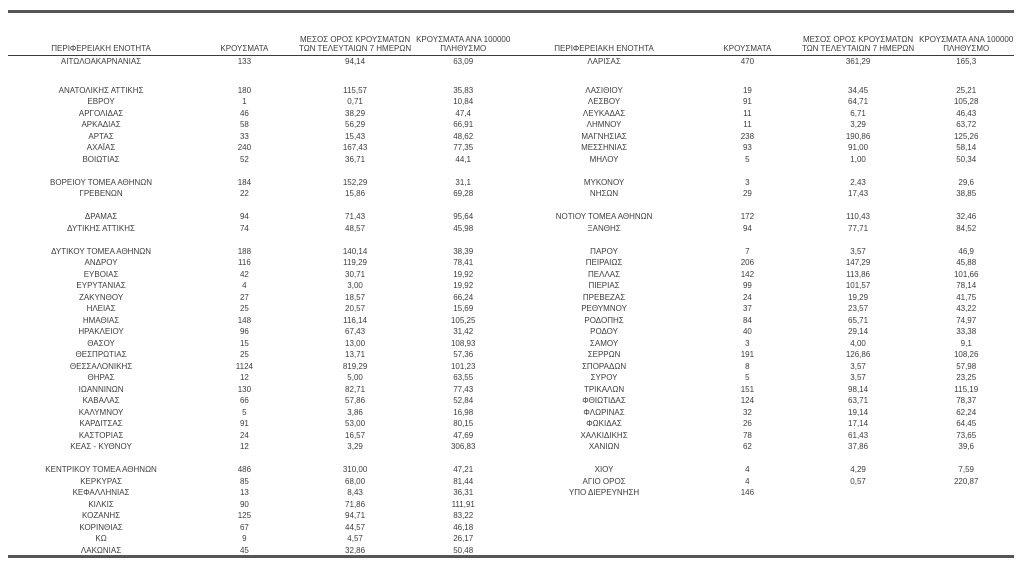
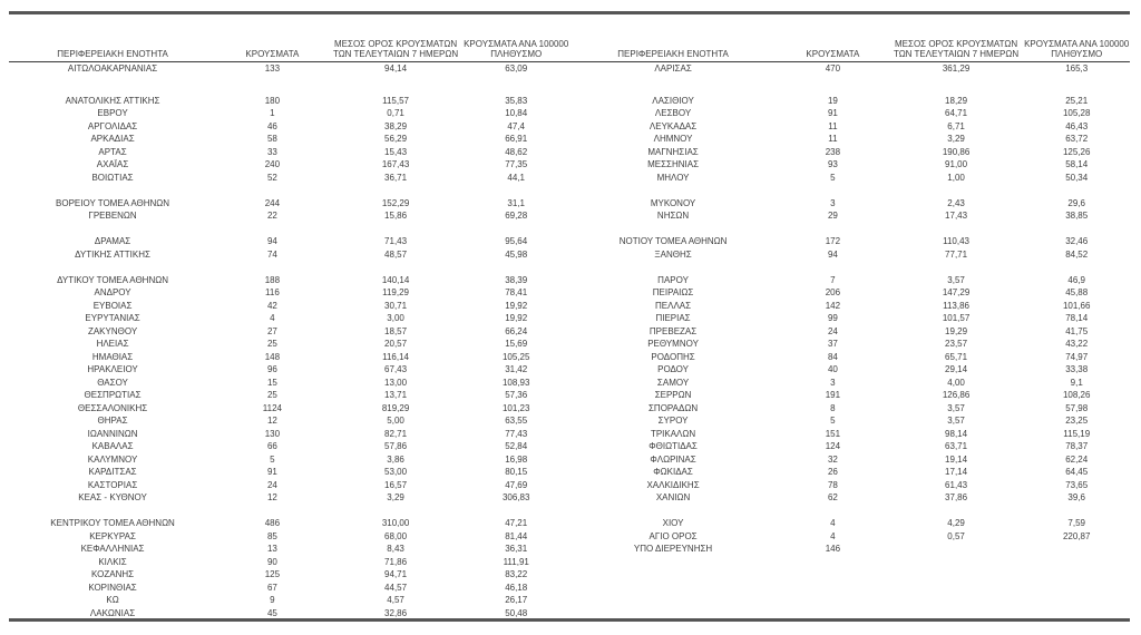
  ΠΕΡΙΦΕΡΕΙΑΚΗ ΕΝΟΤΗΤΑ	ΚΡΟΥΣΜΑΤΑ	ΜΕΣΟΣ ΟΡΟΣ ΚΡΟΥΣΜΑΤΩΝ ΤΩΝ ΤΕΛΕΥΤΑΙΩΝ 7 ΗΜΕΡΩΝ	ΚΡΟΥΣΜΑΤΑ ΑΝΑ 100000 ΠΛΗΘΥΣΜΟ
  ΑΙΤΩΛΟΑΚΑΡΝΑΝΙΑΣ	133	94,14	63,09
  ΑΝΑΤΟΛΙΚΗΣ ΑΤΤΙΚΗΣ	180	115,57	35,83
  ΕΒΡΟΥ	1	0,71	10,84
  ΑΡΓΟΛΙΔΑΣ	46	38,29	47,4
  ΑΡΚΑΔΙΑΣ	58	56,29	66,91
  ΑΡΤΑΣ	33	15,43	48,62
  ΑΧΑΪΑΣ	240	167,43	77,35
  ΒΟΙΩΤΙΑΣ	52	36,71	44,1
- ΒΟΡΕΙΟΥ ΤΟΜΕΑ ΑΘΗΝΩΝ	184	152,29	31,1
+ ΒΟΡΕΙΟΥ ΤΟΜΕΑ ΑΘΗΝΩΝ	244	152,29	31,1
  ΓΡΕΒΕΝΩΝ	22	15,86	69,28
  ΔΡΑΜΑΣ	94	71,43	95,64
  ΔΥΤΙΚΗΣ ΑΤΤΙΚΗΣ	74	48,57	45,98
  ΔΥΤΙΚΟΥ ΤΟΜΕΑ ΑΘΗΝΩΝ	188	140,14	38,39
  ΑΝΔΡΟΥ	116	119,29	78,41
  ΕΥΒΟΙΑΣ	42	30,71	19,92
  ΕΥΡΥΤΑΝΙΑΣ	4	3,00	19,92
  ΖΑΚΥΝΘΟΥ	27	18,57	66,24
  ΗΛΕΙΑΣ	25	20,57	15,69
  ΗΜΑΘΙΑΣ	148	116,14	105,25
  ΗΡΑΚΛΕΙΟΥ	96	67,43	31,42
  ΘΑΣΟΥ	15	13,00	108,93
  ΘΕΣΠΡΩΤΙΑΣ	25	13,71	57,36
  ΘΕΣΣΑΛΟΝΙΚΗΣ	1124	819,29	101,23
  ΘΗΡΑΣ	12	5,00	63,55
  ΙΩΑΝΝΙΝΩΝ	130	82,71	77,43
  ΚΑΒΑΛΑΣ	66	57,86	52,84
  ΚΑΛΥΜΝΟΥ	5	3,86	16,98
  ΚΑΡΔΙΤΣΑΣ	91	53,00	80,15
  ΚΑΣΤΟΡΙΑΣ	24	16,57	47,69
  ΚΕΑΣ - ΚΥΘΝΟΥ	12	3,29	306,83
  ΚΕΝΤΡΙΚΟΥ ΤΟΜΕΑ ΑΘΗΝΩΝ	486	310,00	47,21
  ΚΕΡΚΥΡΑΣ	85	68,00	81,44
  ΚΕΦΑΛΛΗΝΙΑΣ	13	8,43	36,31
  ΚΙΛΚΙΣ	90	71,86	111,91
  ΚΟΖΑΝΗΣ	125	94,71	83,22
  ΚΟΡΙΝΘΙΑΣ	67	44,57	46,18
  ΚΩ	9	4,57	26,17
  ΛΑΚΩΝΙΑΣ	45	32,86	50,48
  ΠΕΡΙΦΕΡΕΙΑΚΗ ΕΝΟΤΗΤΑ	ΚΡΟΥΣΜΑΤΑ	ΜΕΣΟΣ ΟΡΟΣ ΚΡΟΥΣΜΑΤΩΝ ΤΩΝ ΤΕΛΕΥΤΑΙΩΝ 7 ΗΜΕΡΩΝ	ΚΡΟΥΣΜΑΤΑ ΑΝΑ 100000 ΠΛΗΘΥΣΜΟ
  ΛΑΡΙΣΑΣ	470	361,29	165,3
- ΛΑΣΙΘΙΟΥ	19	34,45	25,21
+ ΛΑΣΙΘΙΟΥ	19	18,29	25,21
  ΛΕΣΒΟΥ	91	64,71	105,28
  ΛΕΥΚΑΔΑΣ	11	6,71	46,43
  ΛΗΜΝΟΥ	11	3,29	63,72
  ΜΑΓΝΗΣΙΑΣ	238	190,86	125,26
  ΜΕΣΣΗΝΙΑΣ	93	91,00	58,14
  ΜΗΛΟΥ	5	1,00	50,34
  ΜΥΚΟΝΟΥ	3	2,43	29,6
  ΝΗΣΩΝ	29	17,43	38,85
  ΝΟΤΙΟΥ ΤΟΜΕΑ ΑΘΗΝΩΝ	172	110,43	32,46
  ΞΑΝΘΗΣ	94	77,71	84,52
  ΠΑΡΟΥ	7	3,57	46,9
  ΠΕΙΡΑΙΩΣ	206	147,29	45,88
  ΠΕΛΛΑΣ	142	113,86	101,66
  ΠΙΕΡΙΑΣ	99	101,57	78,14
  ΠΡΕΒΕΖΑΣ	24	19,29	41,75
  ΡΕΘΥΜΝΟΥ	37	23,57	43,22
  ΡΟΔΟΠΗΣ	84	65,71	74,97
  ΡΟΔΟΥ	40	29,14	33,38
  ΣΑΜΟΥ	3	4,00	9,1
  ΣΕΡΡΩΝ	191	126,86	108,26
  ΣΠΟΡΑΔΩΝ	8	3,57	57,98
  ΣΥΡΟΥ	5	3,57	23,25
  ΤΡΙΚΑΛΩΝ	151	98,14	115,19
  ΦΘΙΩΤΙΔΑΣ	124	63,71	78,37
  ΦΛΩΡΙΝΑΣ	32	19,14	62,24
  ΦΩΚΙΔΑΣ	26	17,14	64,45
  ΧΑΛΚΙΔΙΚΗΣ	78	61,43	73,65
  ΧΑΝΙΩΝ	62	37,86	39,6
  ΧΙΟΥ	4	4,29	7,59
  ΑΓΙΟ ΟΡΟΣ	4	0,57	220,87
  ΥΠΟ ΔΙΕΡΕΥΝΗΣΗ	146
